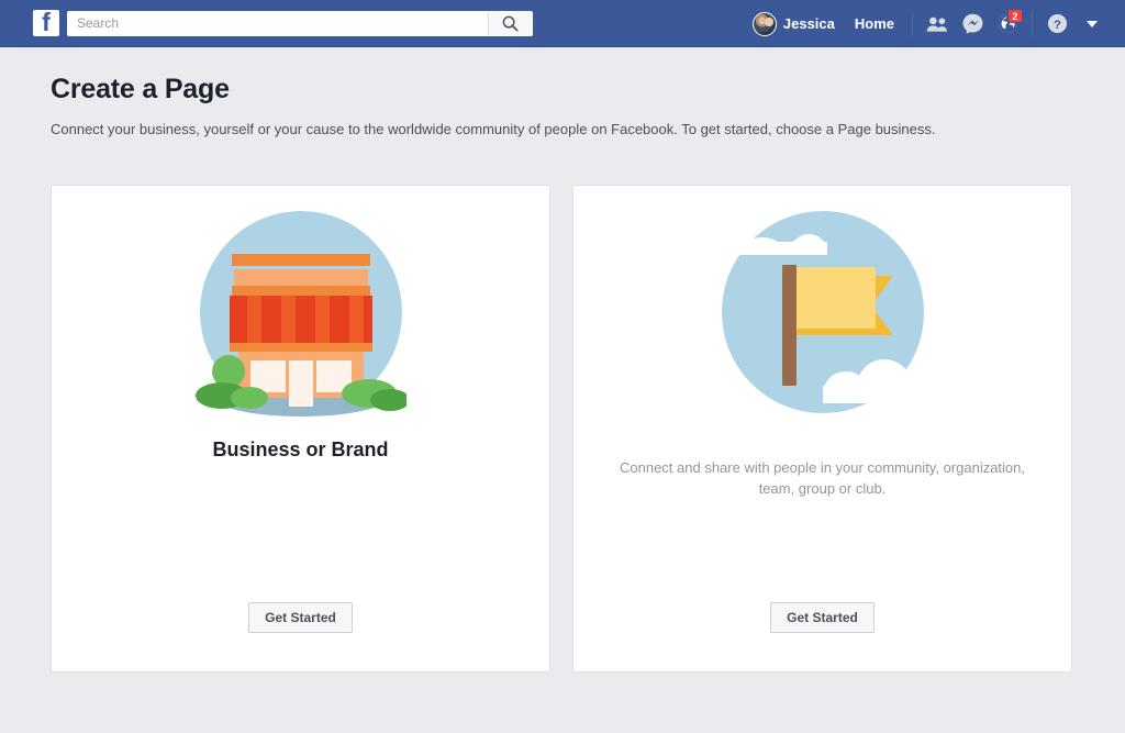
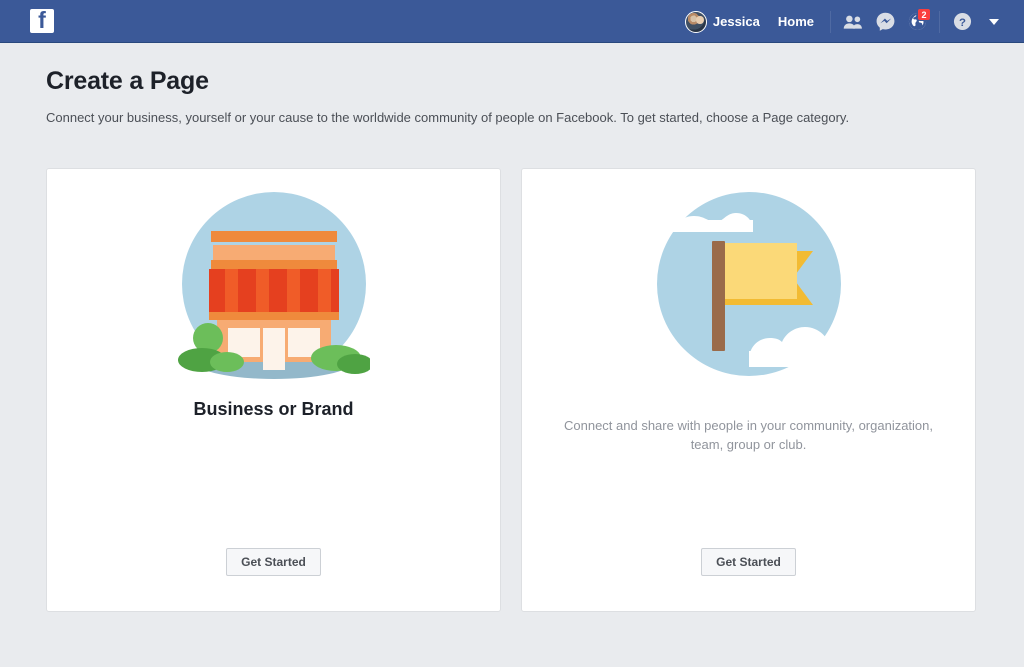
  f
- Search
  Jessica
  Home
  2
  ?
  Create a Page
- Connect your business, yourself or your cause to the worldwide community of people on Facebook. To get started, choose a Page business.
+ Connect your business, yourself or your cause to the worldwide community of people on Facebook. To get started, choose a Page category.
  Business or Brand
  Get Started
  Connect and share with people in your community, organization, team, group or club.
  Get Started
